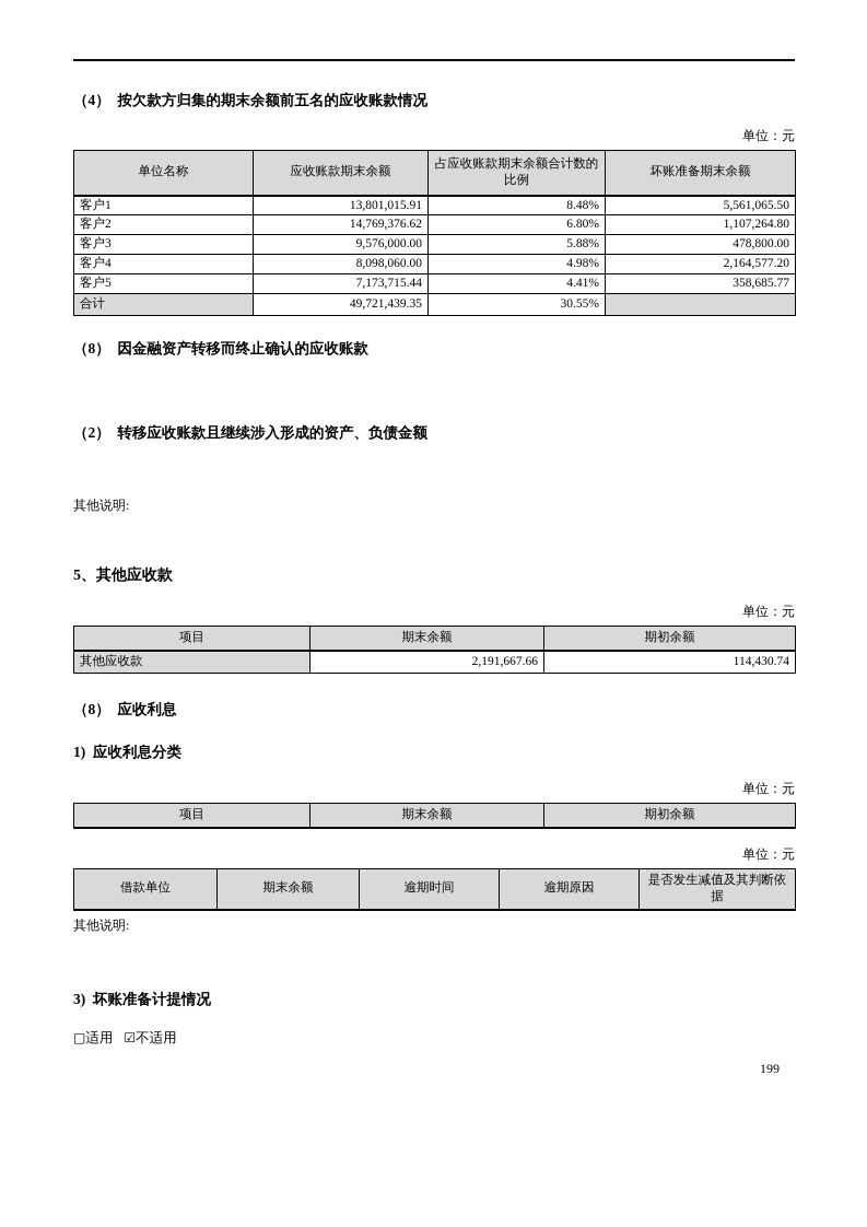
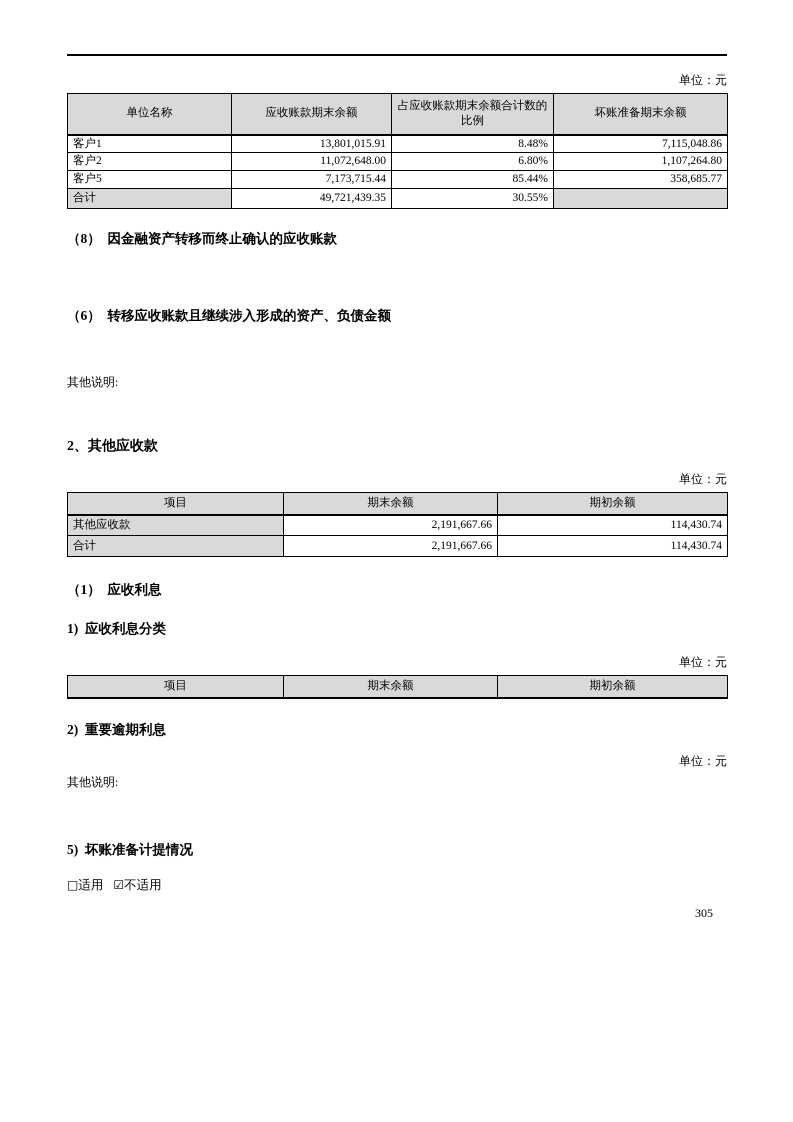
- （4） 按欠款方归集的期末余额前五名的应收账款情况
  单位：元
  单位名称	应收账款期末余额	占应收账款期末余额合计数的比例	坏账准备期末余额
- 客户1	13,801,015.91	8.48%	5,561,065.50
+ 客户1	13,801,015.91	8.48%	7,115,048.86
- 客户2	14,769,376.62	6.80%	1,107,264.80
+ 客户2	11,072,648.00	6.80%	1,107,264.80
- 客户3	9,576,000.00	5.88%	478,800.00
- 客户4	8,098,060.00	4.98%	2,164,577.20
- 客户5	7,173,715.44	4.41%	358,685.77
+ 客户5	7,173,715.44	85.44%	358,685.77
  合计	49,721,439.35	30.55%
  （8） 因金融资产转移而终止确认的应收账款
- （2） 转移应收账款且继续涉入形成的资产、负债金额
+ （6） 转移应收账款且继续涉入形成的资产、负债金额
  其他说明:
- 5、其他应收款
+ 2、其他应收款
  单位：元
  项目	期末余额	期初余额
  其他应收款	2,191,667.66	114,430.74
+ 合计	2,191,667.66	114,430.74
- （8） 应收利息
+ （1） 应收利息
  1) 应收利息分类
  单位：元
  项目	期末余额	期初余额
+ 2) 重要逾期利息
  单位：元
- 借款单位	期末余额	逾期时间	逾期原因	是否发生减值及其判断依据
  其他说明:
- 3) 坏账准备计提情况
+ 5) 坏账准备计提情况
  □适用 ☑不适用
- 199
+ 305
